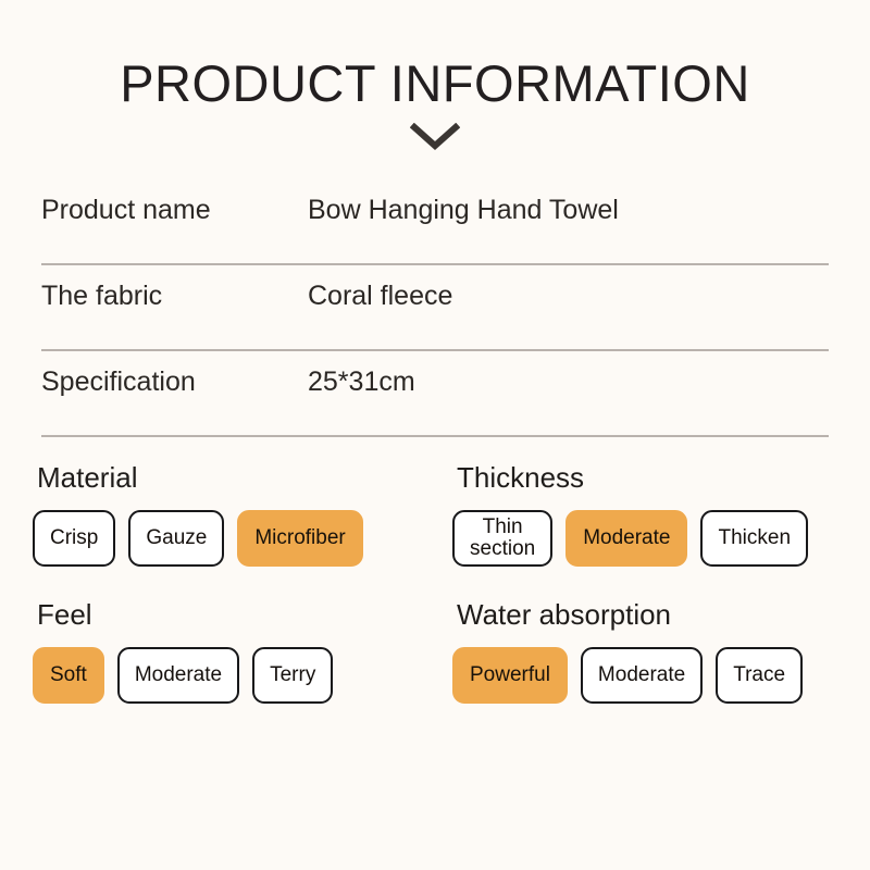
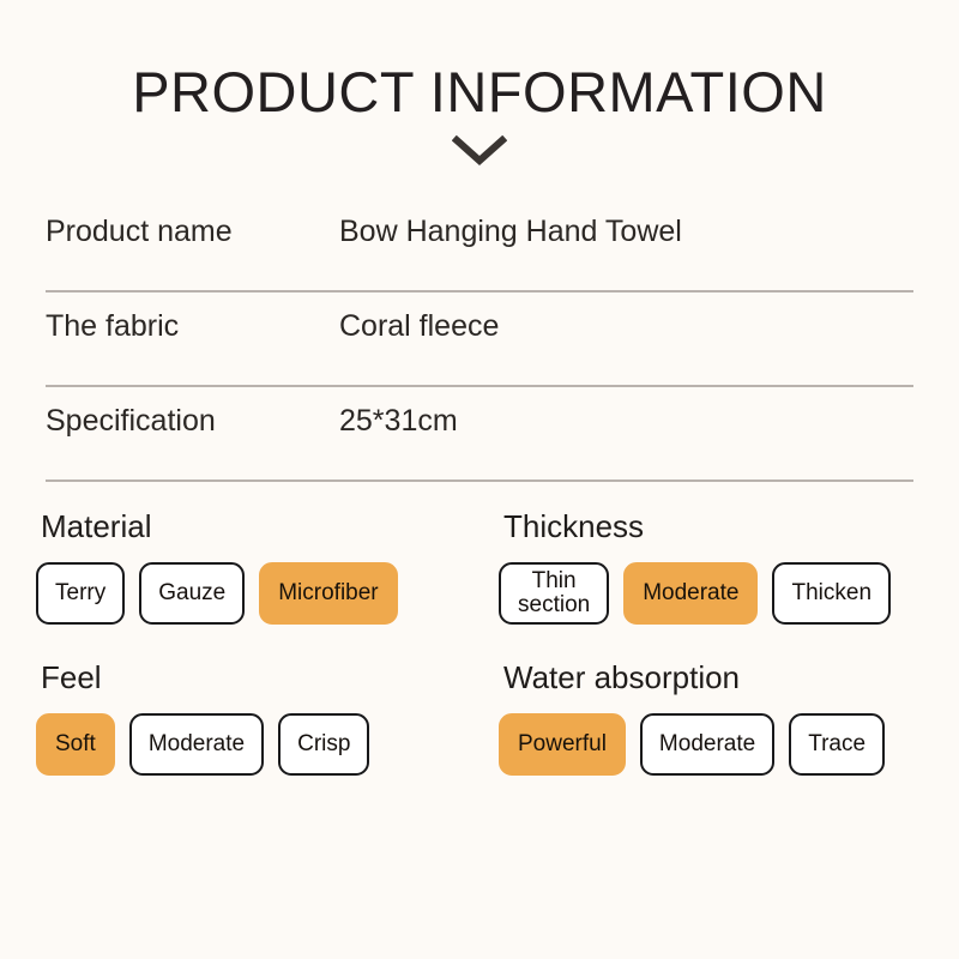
  PRODUCT INFORMATION
  Product name
  Bow Hanging Hand Towel
  The fabric
  Coral fleece
  Specification
  25*31cm
  Material
- Crisp
+ Terry
  Gauze
  Microfiber
  Thickness
  Thin
  section
  Moderate
  Thicken
  Feel
  Soft
  Moderate
- Terry
+ Crisp
  Water absorption
  Powerful
  Moderate
  Trace
